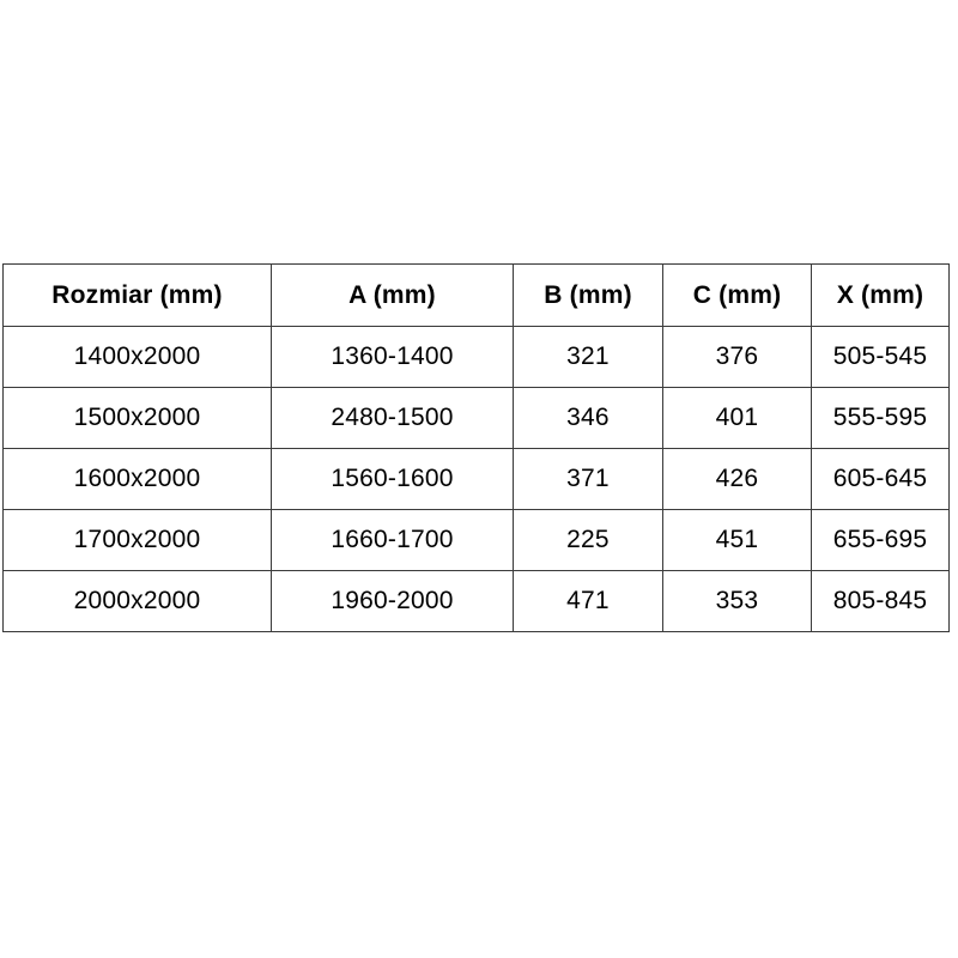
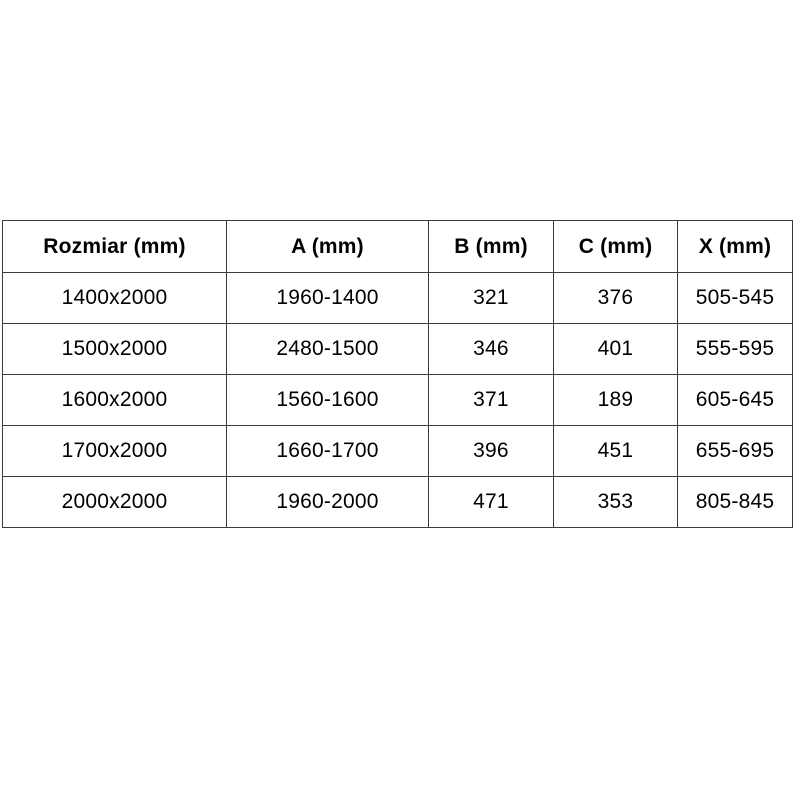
  Rozmiar (mm)	A (mm)	B (mm)	C (mm)	X (mm)
- 1400x2000	1360-1400	321	376	505-545
+ 1400x2000	1960-1400	321	376	505-545
  1500x2000	2480-1500	346	401	555-595
- 1600x2000	1560-1600	371	426	605-645
+ 1600x2000	1560-1600	371	189	605-645
- 1700x2000	1660-1700	225	451	655-695
+ 1700x2000	1660-1700	396	451	655-695
  2000x2000	1960-2000	471	353	805-845
